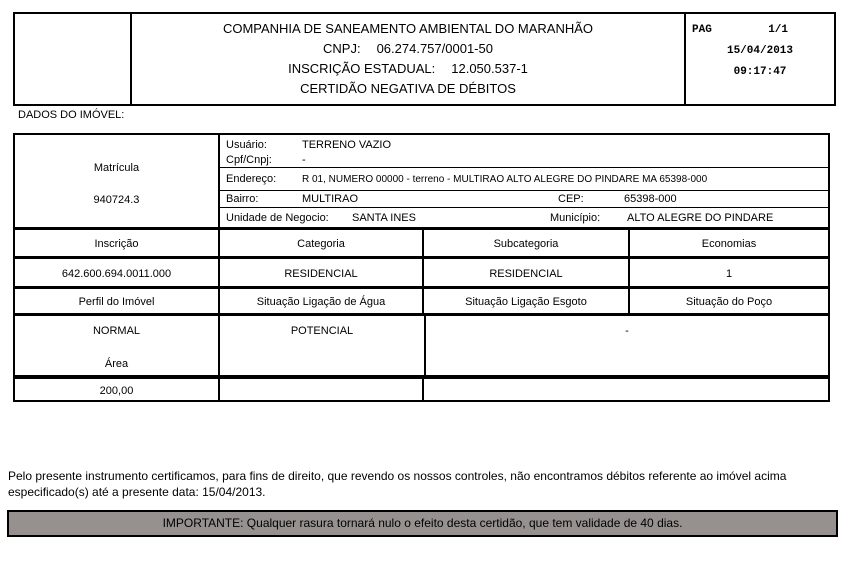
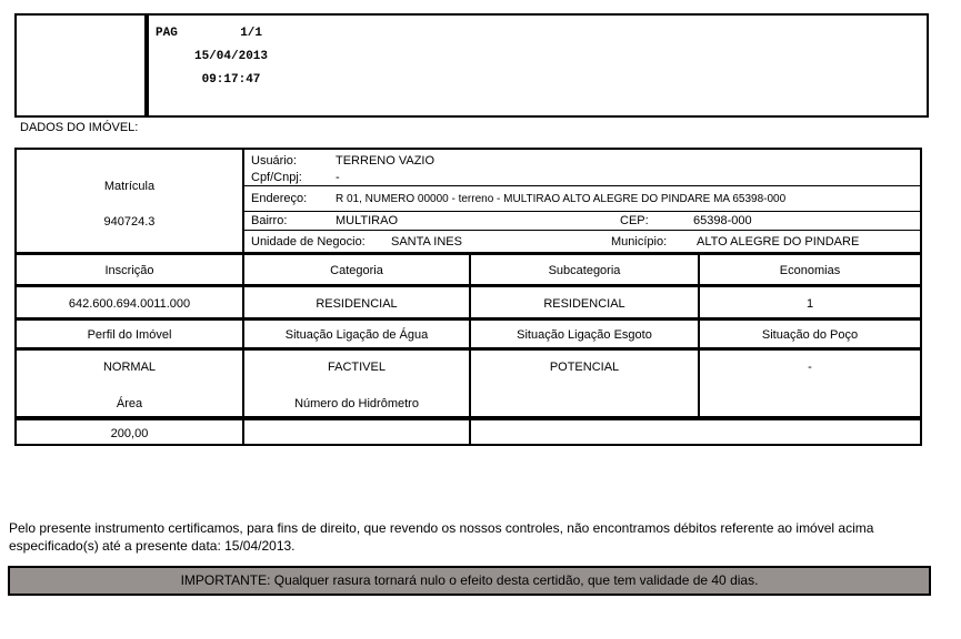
- COMPANHIA DE SANEAMENTO AMBIENTAL DO MARANHÃO
- CNPJ: 06.274.757/0001-50
- INSCRIÇÃO ESTADUAL: 12.050.537-1
- CERTIDÃO NEGATIVA DE DÉBITOS
  PAG
  1/1
  15/04/2013
  09:17:47
  DADOS DO IMÓVEL:
  Matrícula
  940724.3
  Usuário:
  TERRENO VAZIO
  Cpf/Cnpj:
  -
  Endereço:
  R 01, NUMERO 00000 - terreno - MULTIRAO ALTO ALEGRE DO PINDARE MA 65398-000
  Bairro:
  MULTIRAO
  CEP:
  65398-000
  Unidade de Negocio:
  SANTA INES
  Município:
  ALTO ALEGRE DO PINDARE
  Inscrição
  Categoria
  Subcategoria
  Economias
  642.600.694.0011.000
  RESIDENCIAL
  RESIDENCIAL
  1
  Perfil do Imóvel
  Situação Ligação de Água
  Situação Ligação Esgoto
  Situação do Poço
  NORMAL
  Área
+ FACTIVEL
+ Número do Hidrômetro
  POTENCIAL
  -
  200,00
  Pelo presente instrumento certificamos, para fins de direito, que revendo os nossos controles, não encontramos débitos referente ao imóvel acima
  especificado(s) até a presente data: 15/04/2013.
  IMPORTANTE: Qualquer rasura tornará nulo o efeito desta certidão, que tem validade de 40 dias.
